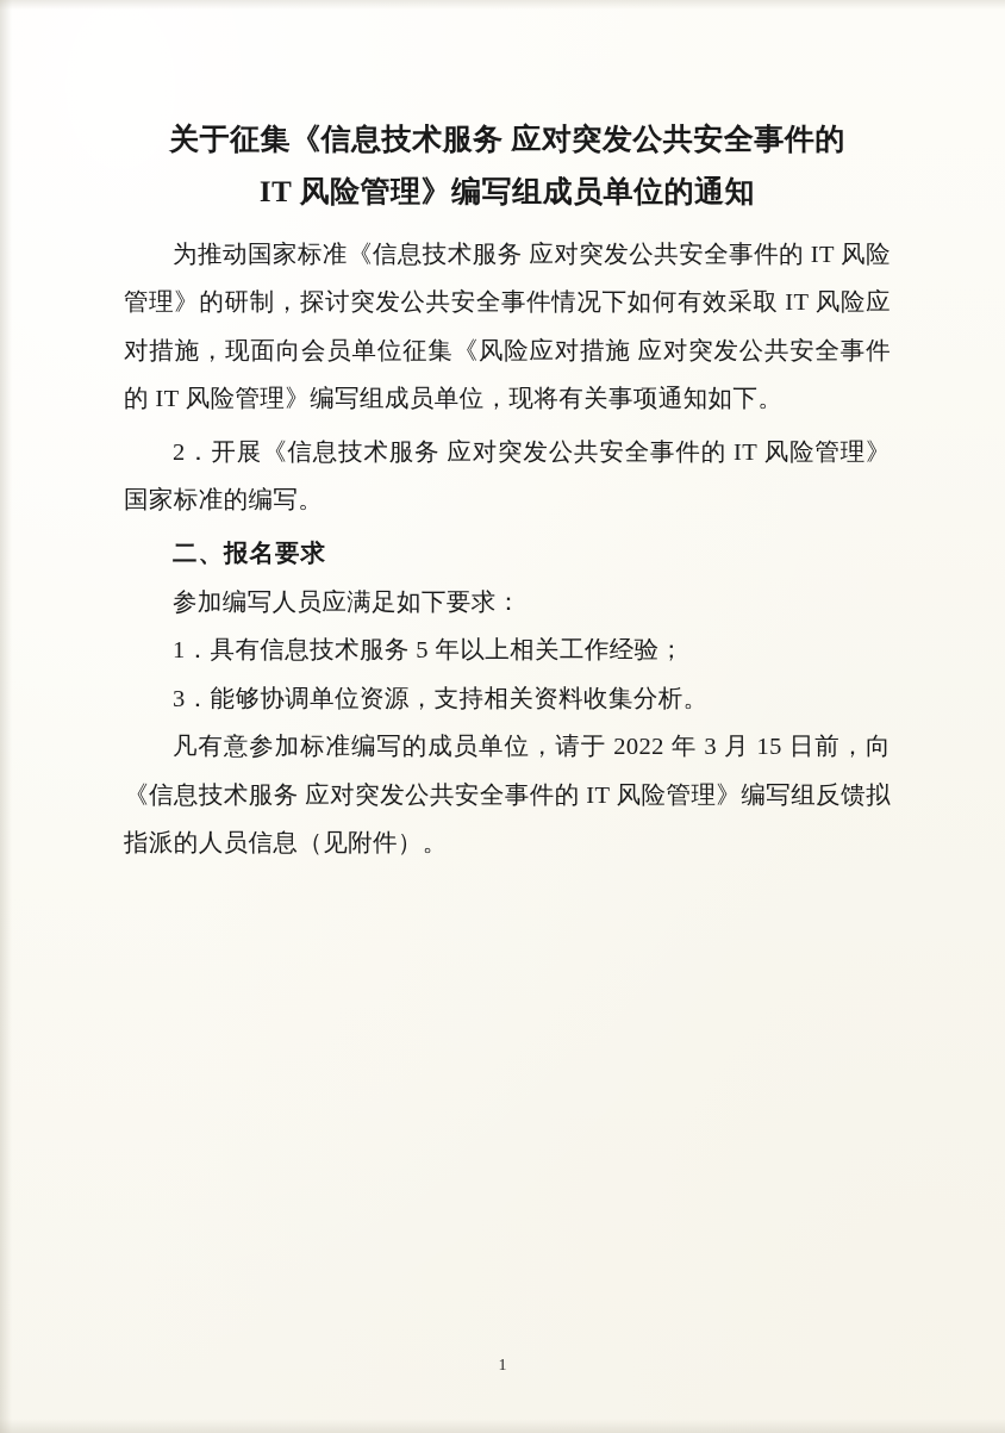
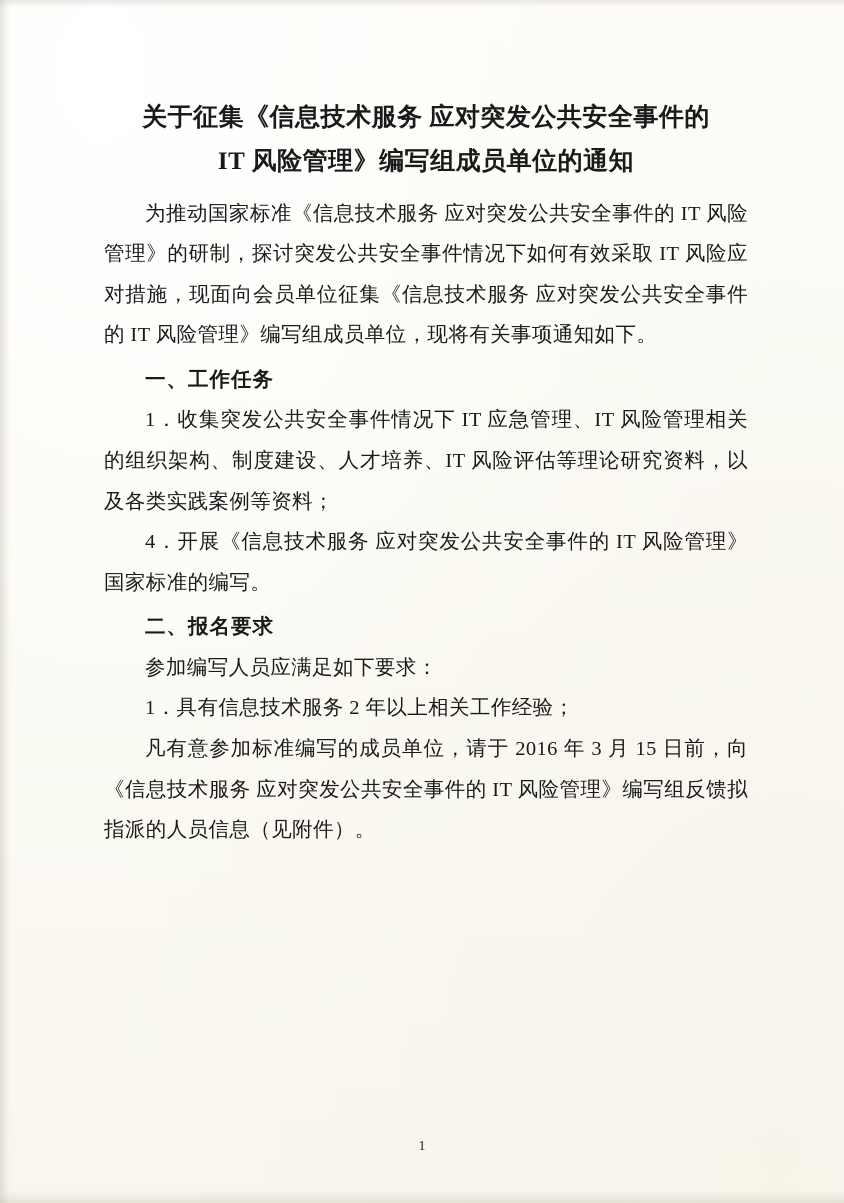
  关于征集《信息技术服务 应对突发公共安全事件的
  IT 风险管理》编写组成员单位的通知
- 为推动国家标准《信息技术服务 应对突发公共安全事件的 IT 风险管理》的研制，探讨突发公共安全事件情况下如何有效采取 IT 风险应对措施，现面向会员单位征集《风险应对措施 应对突发公共安全事件的 IT 风险管理》编写组成员单位，现将有关事项通知如下。
+ 为推动国家标准《信息技术服务 应对突发公共安全事件的 IT 风险管理》的研制，探讨突发公共安全事件情况下如何有效采取 IT 风险应对措施，现面向会员单位征集《信息技术服务 应对突发公共安全事件的 IT 风险管理》编写组成员单位，现将有关事项通知如下。
+ 一、工作任务
+ 1．收集突发公共安全事件情况下 IT 应急管理、IT 风险管理相关的组织架构、制度建设、人才培养、IT 风险评估等理论研究资料，以及各类实践案例等资料；
- 2．开展《信息技术服务 应对突发公共安全事件的 IT 风险管理》国家标准的编写。
+ 4．开展《信息技术服务 应对突发公共安全事件的 IT 风险管理》国家标准的编写。
  二、报名要求
  参加编写人员应满足如下要求：
- 1．具有信息技术服务 5 年以上相关工作经验；
+ 1．具有信息技术服务 2 年以上相关工作经验；
- 3．能够协调单位资源，支持相关资料收集分析。
- 凡有意参加标准编写的成员单位，请于 2022 年 3 月 15 日前，向《信息技术服务 应对突发公共安全事件的 IT 风险管理》编写组反馈拟指派的人员信息（见附件）。
+ 凡有意参加标准编写的成员单位，请于 2016 年 3 月 15 日前，向《信息技术服务 应对突发公共安全事件的 IT 风险管理》编写组反馈拟指派的人员信息（见附件）。
  1
